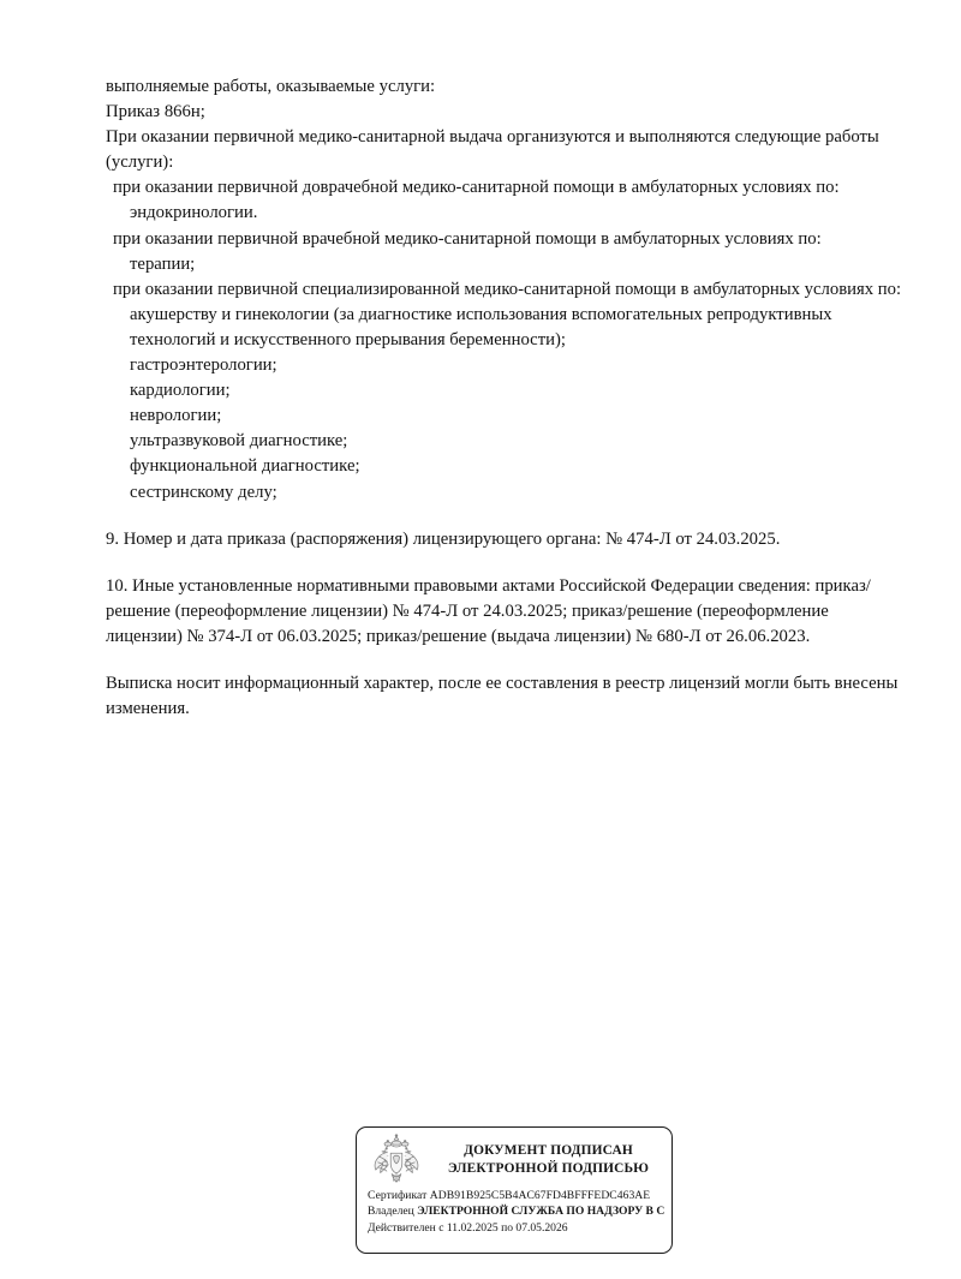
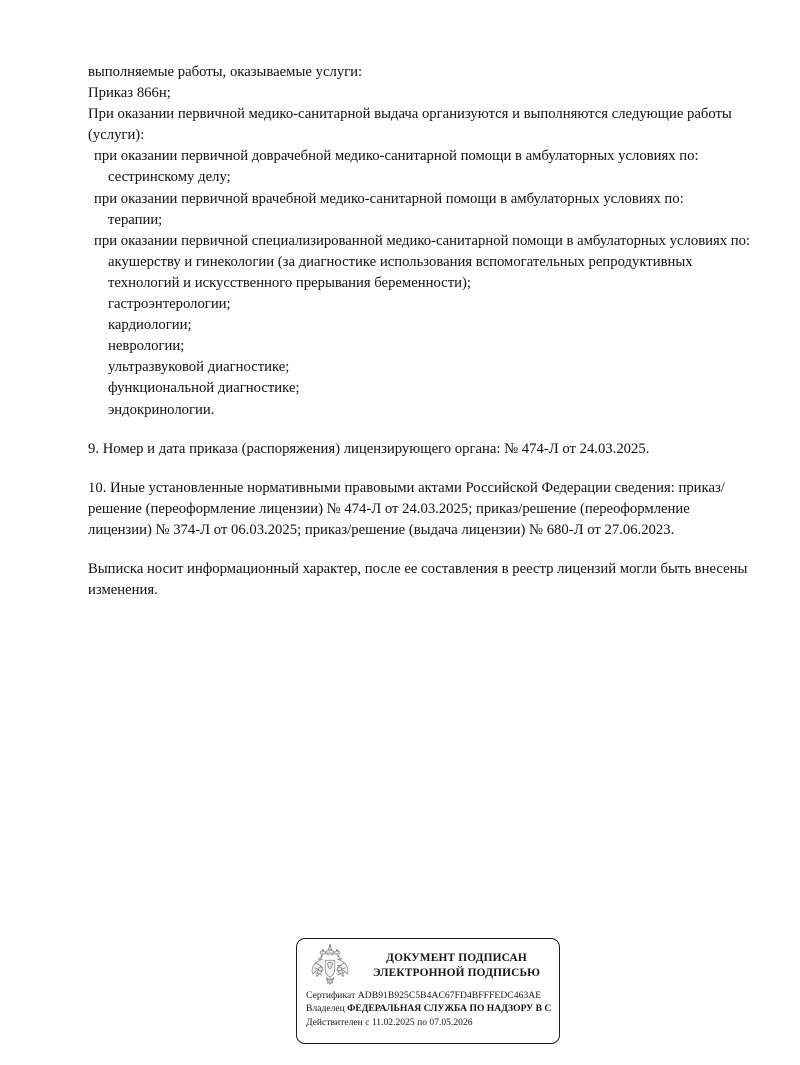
  выполняемые работы, оказываемые услуги:
  Приказ 866н;
  При оказании первичной медико-санитарной выдача организуются и выполняются следующие работы (услуги):
  при оказании первичной доврачебной медико-санитарной помощи в амбулаторных условиях по:
- эндокринологии.
+ сестринскому делу;
  при оказании первичной врачебной медико-санитарной помощи в амбулаторных условиях по:
  терапии;
  при оказании первичной специализированной медико-санитарной помощи в амбулаторных условиях по:
  акушерству и гинекологии (за диагностике использования вспомогательных репродуктивных технологий и искусственного прерывания беременности);
  гастроэнтерологии;
  кардиологии;
  неврологии;
  ультразвуковой диагностике;
  функциональной диагностике;
- сестринскому делу;
+ эндокринологии.
  9. Номер и дата приказа (распоряжения) лицензирующего органа: № 474-Л от 24.03.2025.
- 10. Иные установленные нормативными правовыми актами Российской Федерации сведения: приказ/решение (переоформление лицензии) № 474-Л от 24.03.2025; приказ/решение (переоформление лицензии) № 374-Л от 06.03.2025; приказ/решение (выдача лицензии) № 680-Л от 26.06.2023.
+ 10. Иные установленные нормативными правовыми актами Российской Федерации сведения: приказ/решение (переоформление лицензии) № 474-Л от 24.03.2025; приказ/решение (переоформление лицензии) № 374-Л от 06.03.2025; приказ/решение (выдача лицензии) № 680-Л от 27.06.2023.
  Выписка носит информационный характер, после ее составления в реестр лицензий могли быть внесены изменения.
  ДОКУМЕНТ ПОДПИСАН
  ЭЛЕКТРОННОЙ ПОДПИСЬЮ
  Сертификат ADB91B925C5B4AC67FD4BFFFEDC463AE
- Владелец ЭЛЕКТРОННОЙ СЛУЖБА ПО НАДЗОРУ В С
+ Владелец ФЕДЕРАЛЬНАЯ СЛУЖБА ПО НАДЗОРУ В С
  Действителен с 11.02.2025 по 07.05.2026
